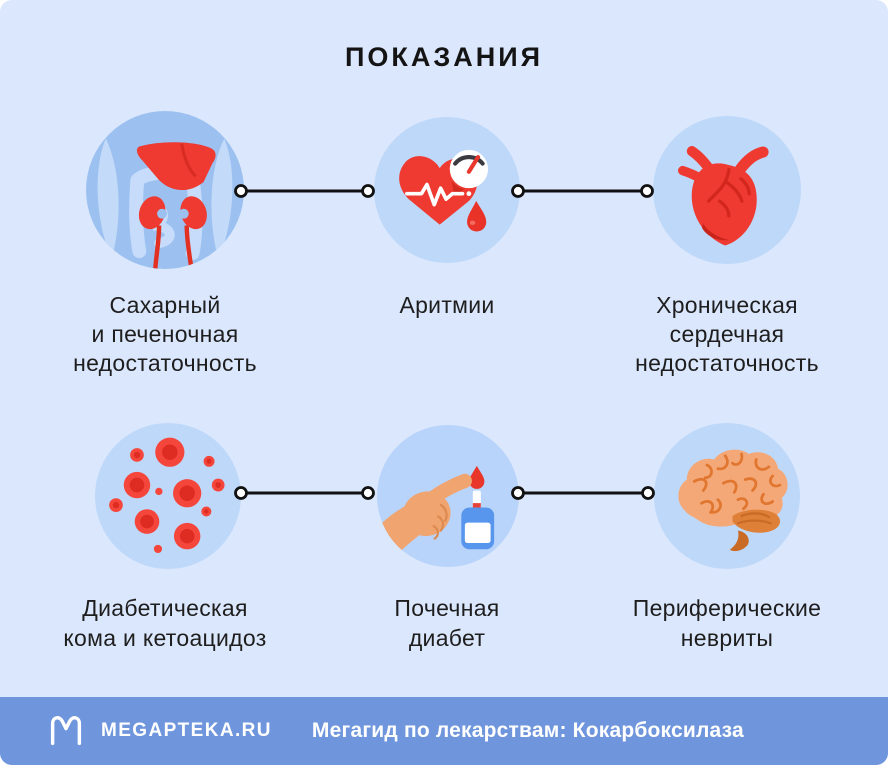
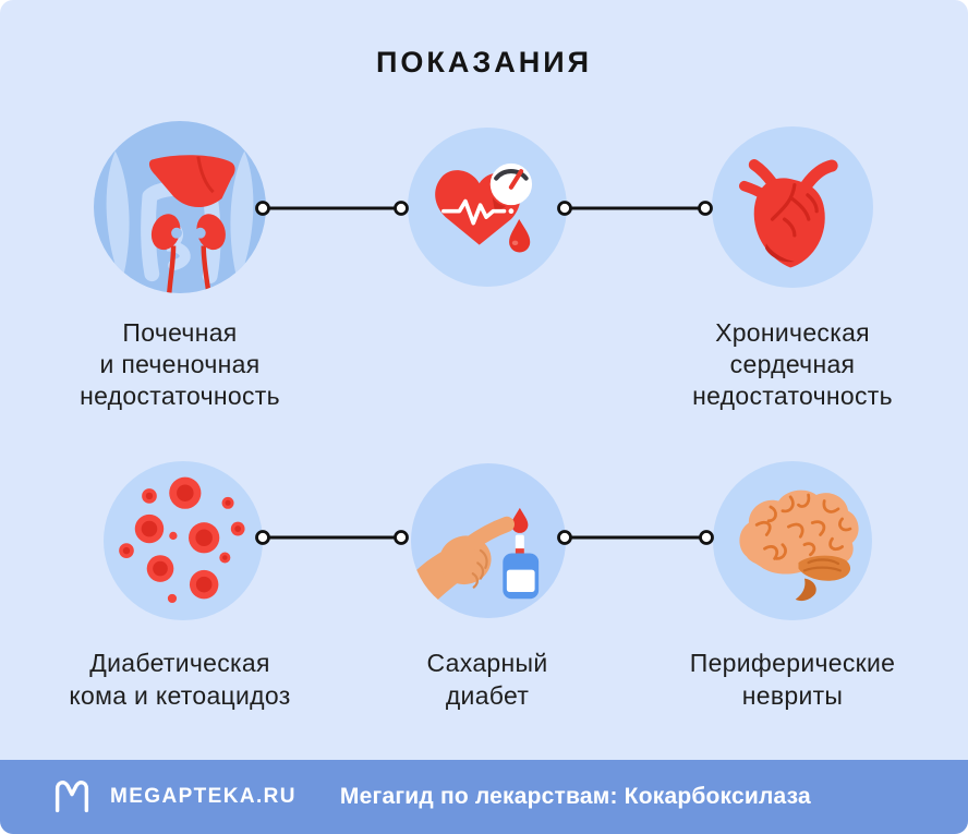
  ПОКАЗАНИЯ
- Сахарный
+ Почечная
  и печеночная
  недостаточность
- Аритмии
  Хроническая
  сердечная
  недостаточность
  Диабетическая
  кома и кетоацидоз
- Почечная
+ Сахарный
  диабет
  Периферические
  невриты
  MEGAPTEKA.RU
  Мегагид по лекарствам: Кокарбоксилаза
